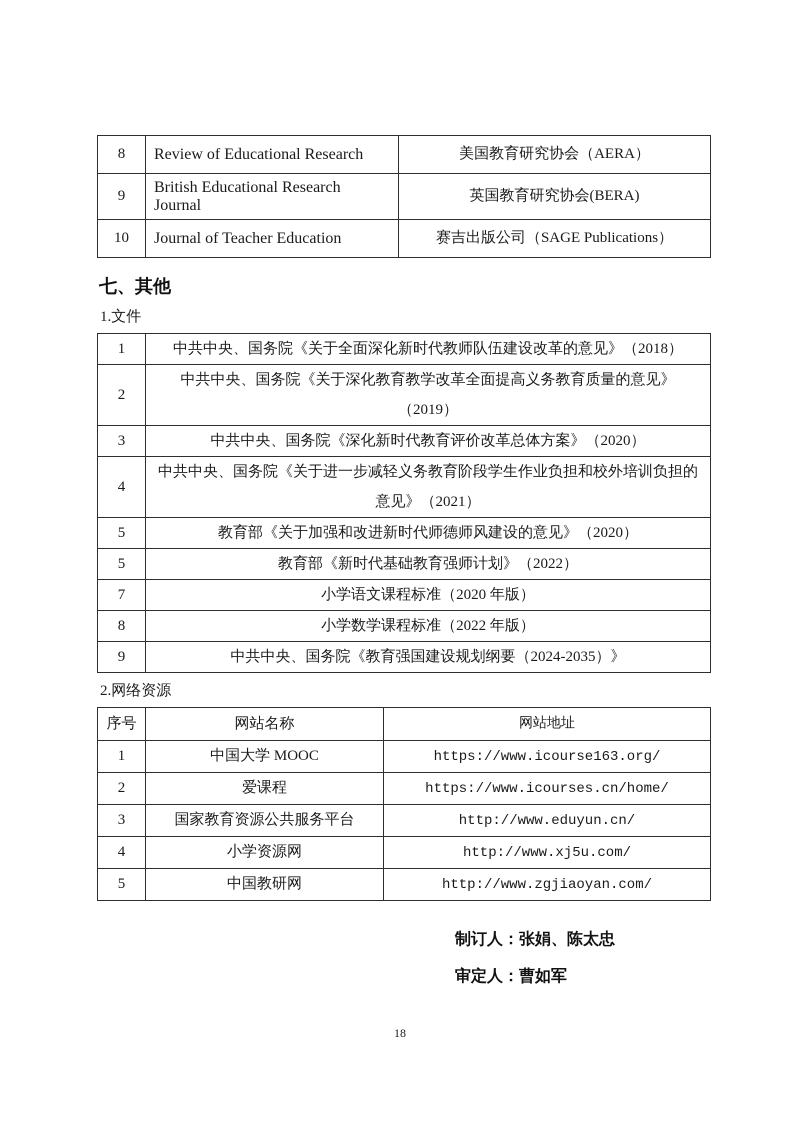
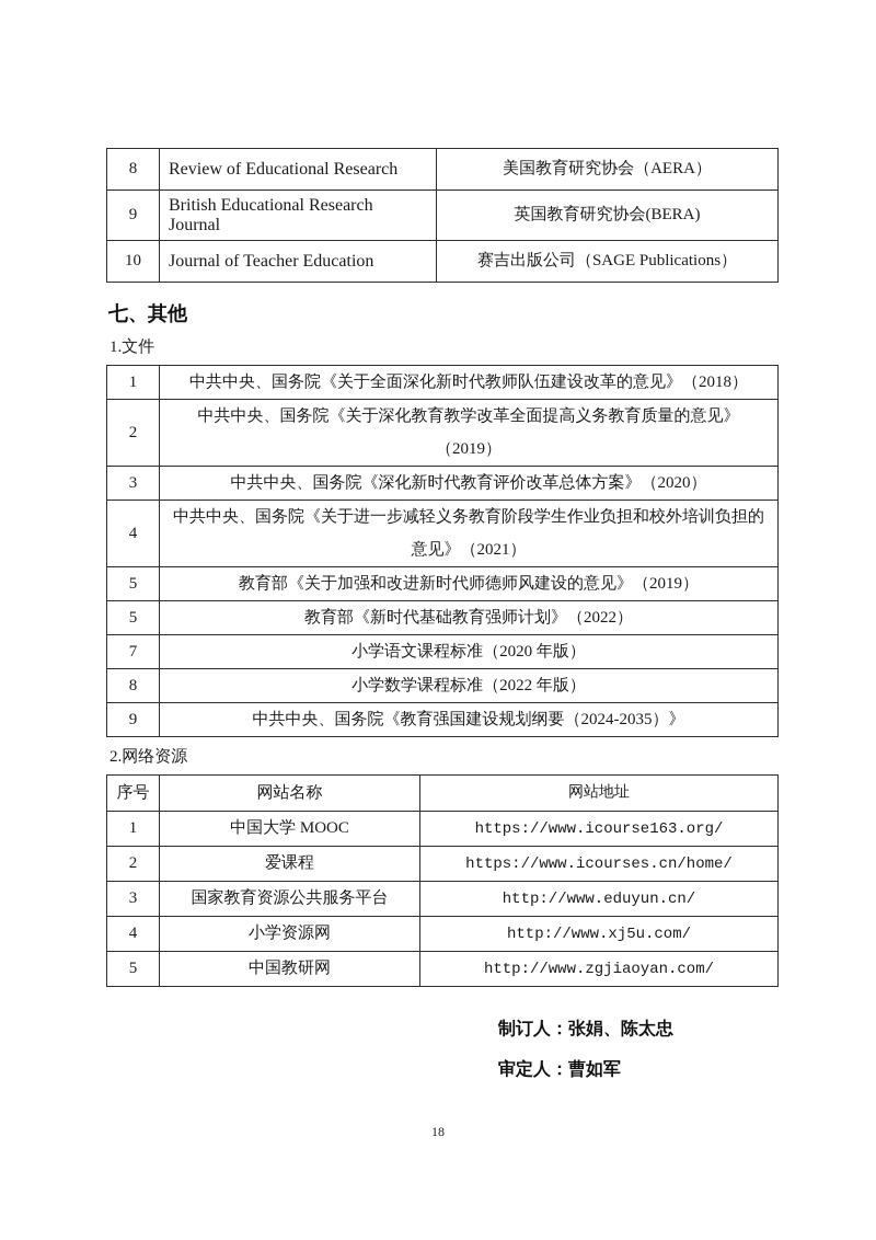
  8	Review of Educational Research	美国教育研究协会（AERA）
  9	British Educational Research Journal	英国教育研究协会(BERA)
  10	Journal of Teacher Education	赛吉出版公司（SAGE Publications）
  七、其他
  1.文件
  1	中共中央、国务院《关于全面深化新时代教师队伍建设改革的意见》（2018）
  2	中共中央、国务院《关于深化教育教学改革全面提高义务教育质量的意见》（2019）
  3	中共中央、国务院《深化新时代教育评价改革总体方案》（2020）
  4	中共中央、国务院《关于进一步减轻义务教育阶段学生作业负担和校外培训负担的意见》（2021）
- 5	教育部《关于加强和改进新时代师德师风建设的意见》（2020）
+ 5	教育部《关于加强和改进新时代师德师风建设的意见》（2019）
  5	教育部《新时代基础教育强师计划》（2022）
  7	小学语文课程标准（2020 年版）
  8	小学数学课程标准（2022 年版）
  9	中共中央、国务院《教育强国建设规划纲要（2024-2035）》
  2.网络资源
  序号	网站名称	网站地址
  1	中国大学 MOOC	https://www.icourse163.org/
  2	爱课程	https://www.icourses.cn/home/
  3	国家教育资源公共服务平台	http://www.eduyun.cn/
  4	小学资源网	http://www.xj5u.com/
  5	中国教研网	http://www.zgjiaoyan.com/
  制订人：张娟、陈太忠
  审定人：曹如军
  18
